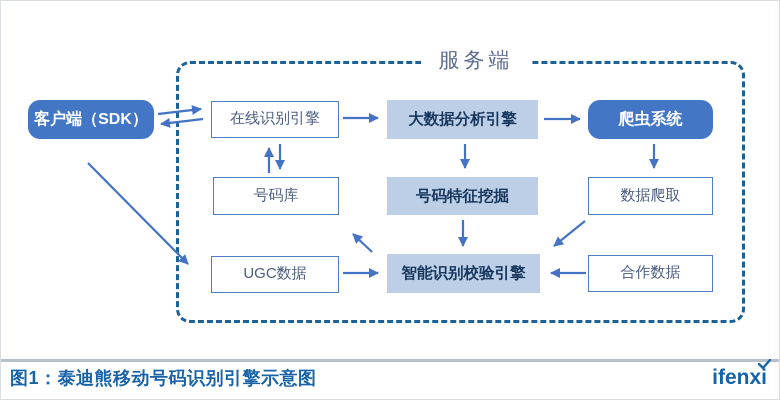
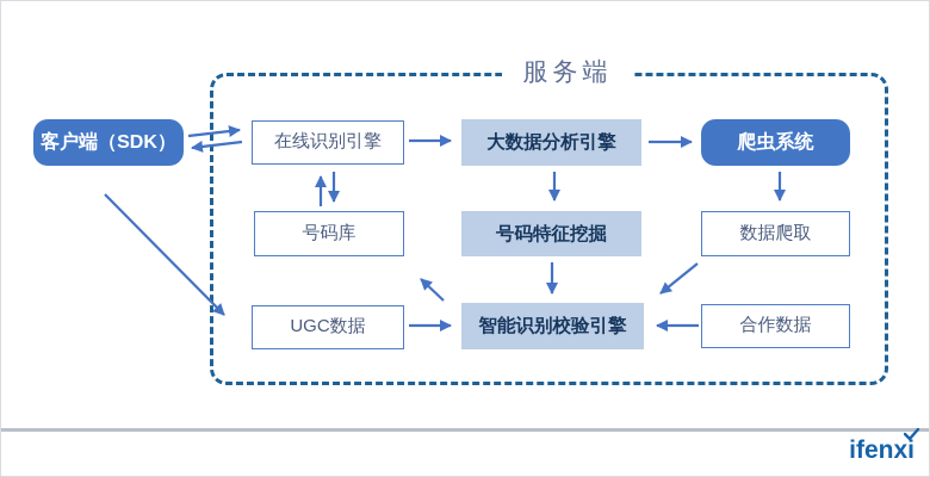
  服务端
  客户端（SDK）
  在线识别引擎
  大数据分析引擎
  爬虫系统
  号码库
  号码特征挖掘
  数据爬取
  UGC数据
  智能识别校验引擎
  合作数据
- 图1：泰迪熊移动号码识别引擎示意图
  ifenxi
